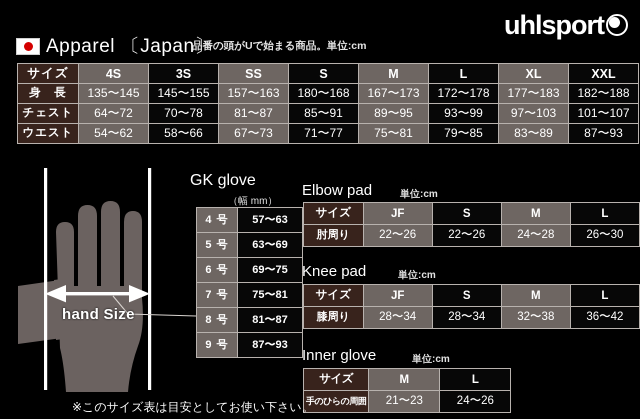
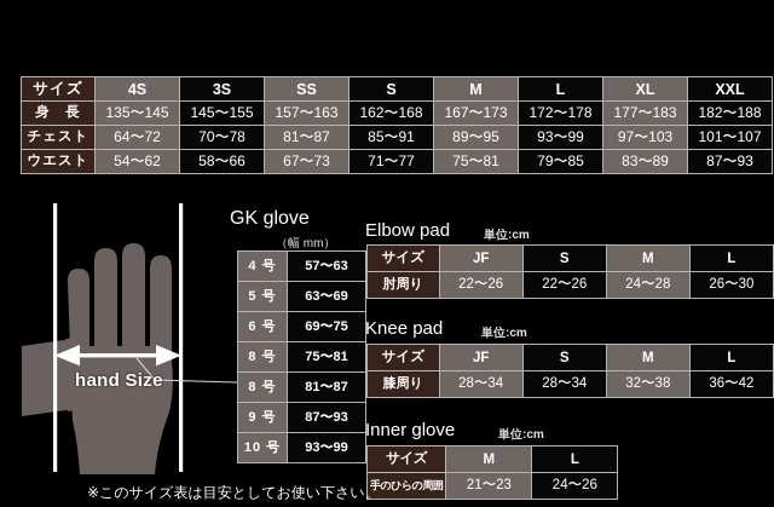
- Apparel 〔Japan〕
- 品番の頭がUで始まる商品。単位:cm
- uhlsport
  サイズ	4S	3S	SS	S	M	L	XL	XXL
- 身 長	135〜145	145〜155	157〜163	180〜168	167〜173	172〜178	177〜183	182〜188
+ 身 長	135〜145	145〜155	157〜163	162〜168	167〜173	172〜178	177〜183	182〜188
  チェスト	64〜72	70〜78	81〜87	85〜91	89〜95	93〜99	97〜103	101〜107
  ウエスト	54〜62	58〜66	67〜73	71〜77	75〜81	79〜85	83〜89	87〜93
  hand Size
  GK glove
  （幅 mm）
  4 号	57〜63
  5 号	63〜69
  6 号	69〜75
- 7 号	75〜81
+ 8 号	75〜81
  8 号	81〜87
  9 号	87〜93
+ 10 号	93〜99
  Elbow pad
  単位:cm
  サイズ	JF	S	M	L
  肘周り	22〜26	22〜26	24〜28	26〜30
  Knee pad
  単位:cm
  サイズ	JF	S	M	L
  膝周り	28〜34	28〜34	32〜38	36〜42
  Inner glove
  単位:cm
  サイズ	M	L
  手のひらの周囲	21〜23	24〜26
  ※このサイズ表は目安としてお使い下さい。
